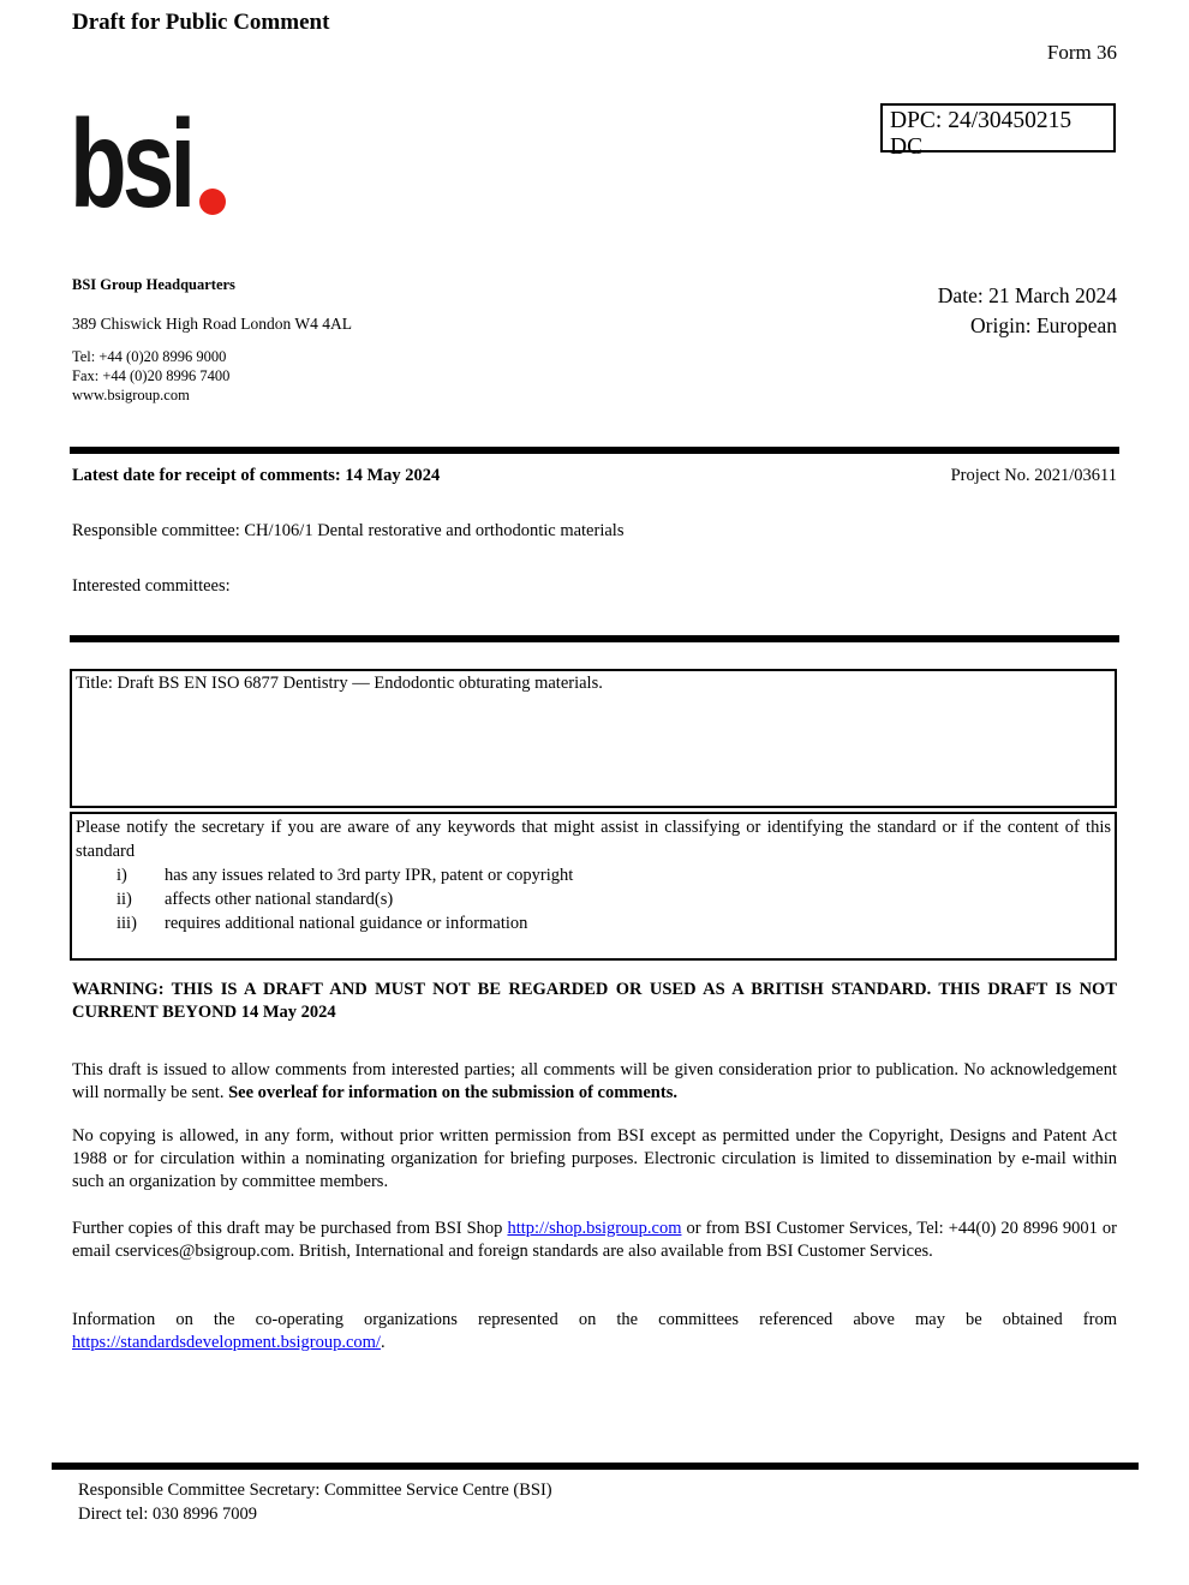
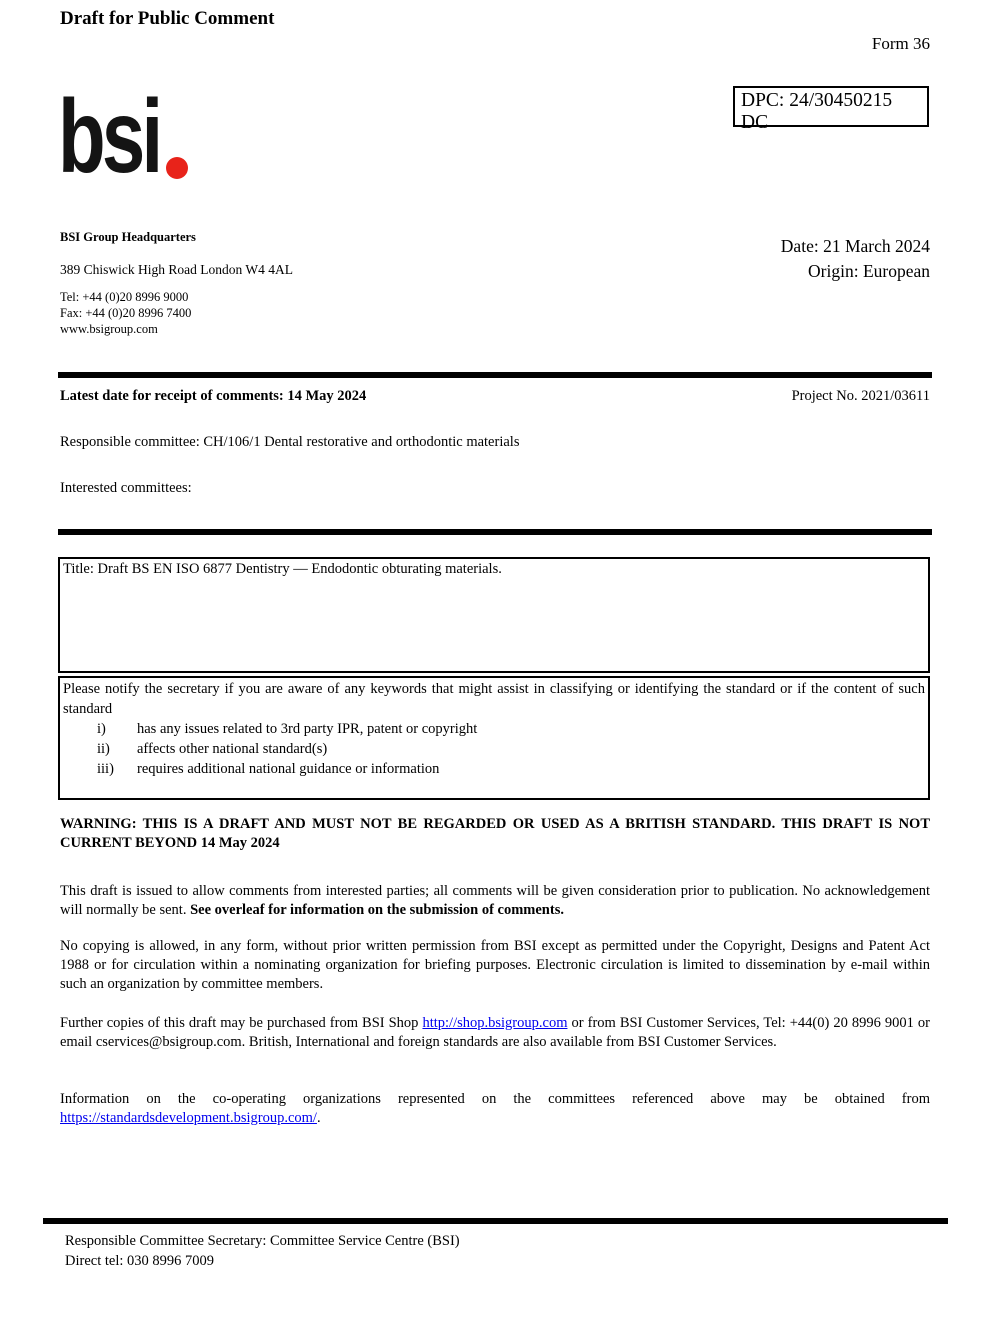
  Draft for Public Comment
  Form 36
  DPC: 24/30450215 DC
  bsi
  BSI Group Headquarters
  389 Chiswick High Road London W4 4AL
  Tel: +44 (0)20 8996 9000
  Fax: +44 (0)20 8996 7400
  www.bsigroup.com
  Date: 21 March 2024
  Origin: European
  Latest date for receipt of comments: 14 May 2024
  Project No. 2021/03611
  Responsible committee: CH/106/1 Dental restorative and orthodontic materials
  Interested committees:
  Title: Draft BS EN ISO 6877 Dentistry — Endodontic obturating materials.
- Please notify the secretary if you are aware of any keywords that might assist in classifying or identifying the standard or if the content of this standard
+ Please notify the secretary if you are aware of any keywords that might assist in classifying or identifying the standard or if the content of such standard
  i) has any issues related to 3rd party IPR, patent or copyright
  ii) affects other national standard(s)
  iii) requires additional national guidance or information
  WARNING: THIS IS A DRAFT AND MUST NOT BE REGARDED OR USED AS A BRITISH STANDARD. THIS DRAFT IS NOT CURRENT BEYOND 14 May 2024
  This draft is issued to allow comments from interested parties; all comments will be given consideration prior to publication. No acknowledgement will normally be sent. See overleaf for information on the submission of comments.
  No copying is allowed, in any form, without prior written permission from BSI except as permitted under the Copyright, Designs and Patent Act 1988 or for circulation within a nominating organization for briefing purposes. Electronic circulation is limited to dissemination by e-mail within such an organization by committee members.
  Further copies of this draft may be purchased from BSI Shop http://shop.bsigroup.com or from BSI Customer Services, Tel: +44(0) 20 8996 9001 or email cservices@bsigroup.com. British, International and foreign standards are also available from BSI Customer Services.
  Information on the co-operating organizations represented on the committees referenced above may be obtained from https://standardsdevelopment.bsigroup.com/.
  Responsible Committee Secretary: Committee Service Centre (BSI)
  Direct tel: 030 8996 7009
